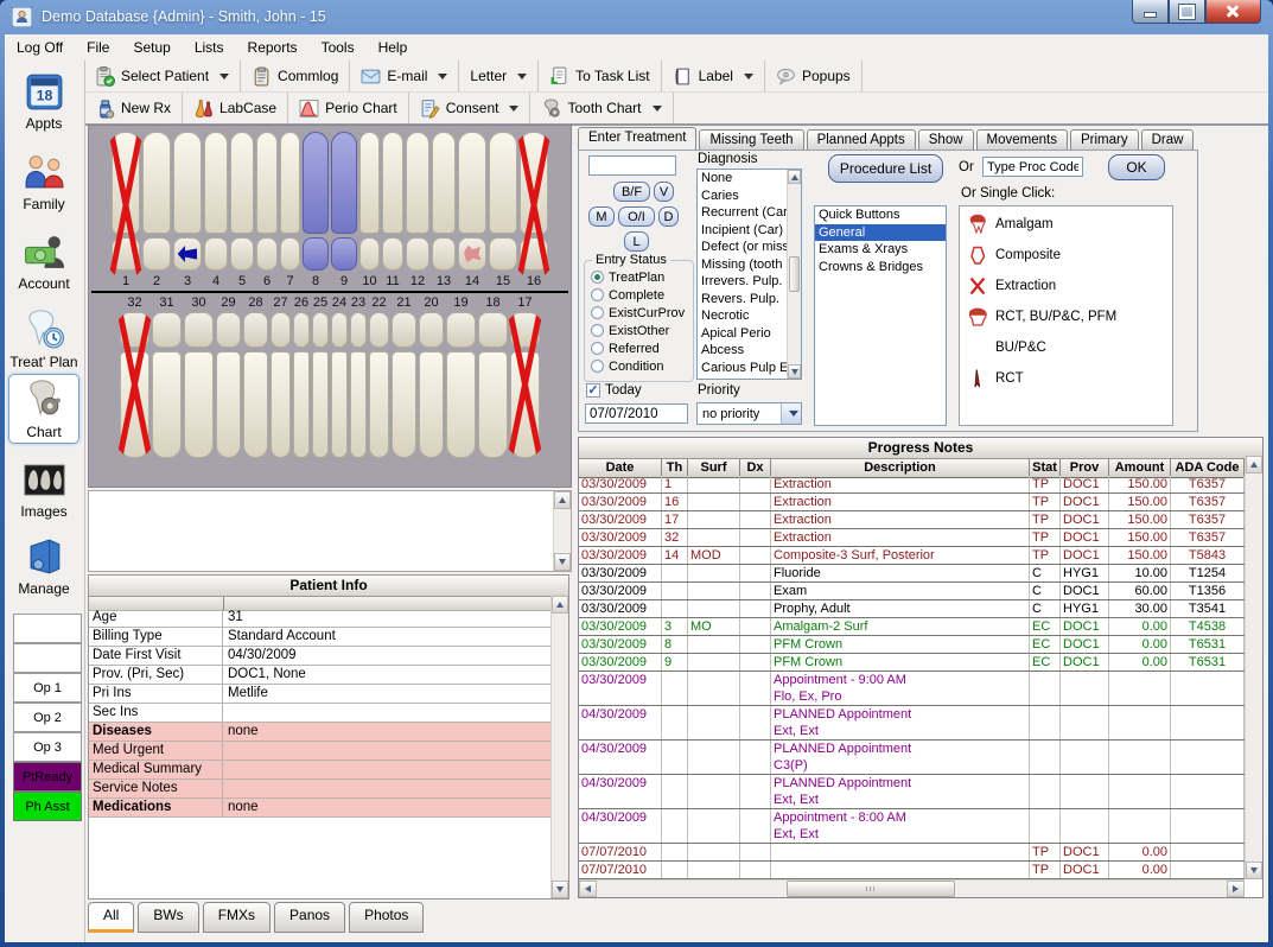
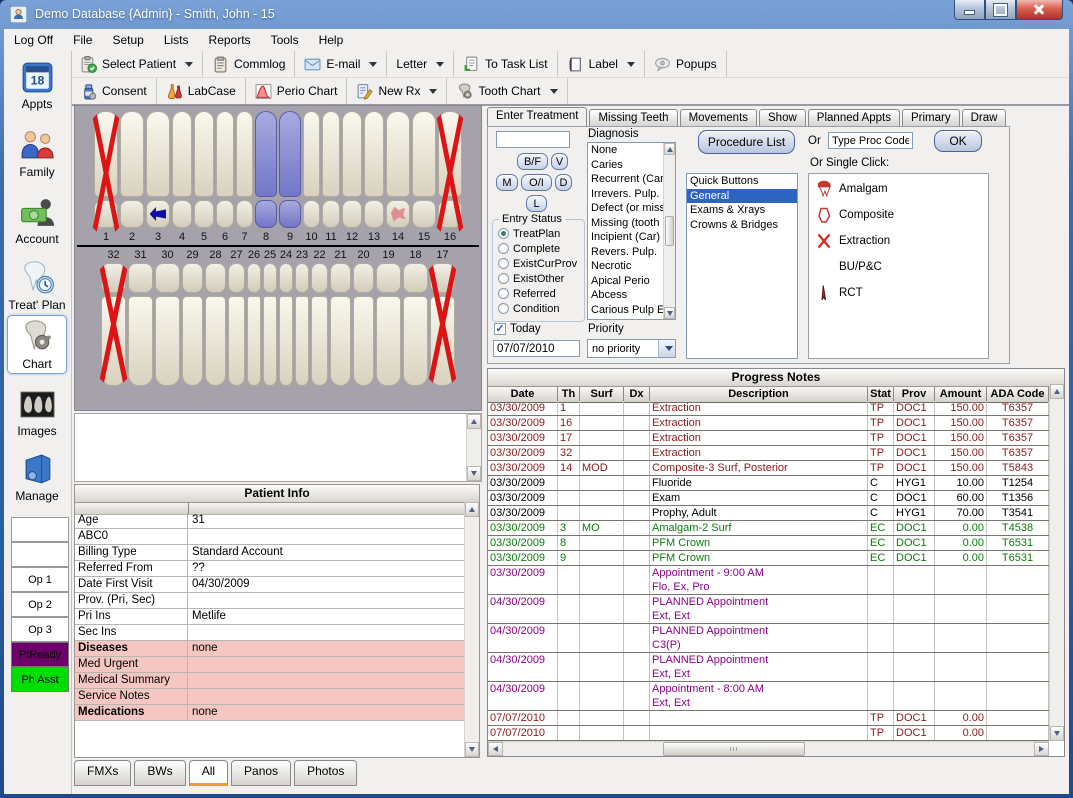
  Demo Database {Admin} - Smith, John - 15
  Log Off
  File
  Setup
  Lists
  Reports
  Tools
  Help
  Select Patient
  Commlog
  E-mail
  Letter
  To Task List
  Label
  Popups
- New Rx
+ Consent
  LabCase
  Perio Chart
- Consent
+ New Rx
  Tooth Chart
  18
  Appts
  Family
  Account
  Treat' Plan
  Chart
  Images
  Manage
  Op 1
  Op 2
  Op 3
  PtReady
  Ph Asst
  1
  2
  3
  4
  5
  6
  7
  8
  9
  10
  11
  12
  13
  14
  15
  16
  32
  31
  30
  29
  28
  27
  26
  25
  24
  23
  22
  21
  20
  19
  18
  17
  Patient Info
  Age
  31
+ ABC0
  Billing Type
  Standard Account
+ Referred From
+ ??
  Date First Visit
  04/30/2009
  Prov. (Pri, Sec)
- DOC1, None
  Pri Ins
  Metlife
  Sec Ins
  Diseases
  none
  Med Urgent
  Medical Summary
  Service Notes
  Medications
  none
- All
+ FMXs
  BWs
- FMXs
+ All
  Panos
  Photos
  Enter Treatment
  Missing Teeth
- Planned Appts
+ Movements
  Show
- Movements
+ Planned Appts
  Primary
  Draw
  B/F
  V
  M
  O/I
  D
  L
  Entry Status
  TreatPlan
  Complete
  ExistCurProv
  ExistOther
  Referred
  Condition
  ✓
  Today
  07/07/2010
  Diagnosis
  None
  Caries
  Recurrent (Car
- Incipient (Car)
+ Irrevers. Pulp.
  Defect (or mis
  Missing (tooth
- Irrevers. Pulp.
+ Incipient (Car)
  Revers. Pulp.
  Necrotic
  Apical Perio
  Abcess
  Carious Pulp E
  Priority
  no priority
  Procedure List
  Or
  Type Proc Code
  OK
  Or Single Click:
  Quick Buttons
  General
  Exams & Xrays
  Crowns & Bridges
  Amalgam
  Composite
  Extraction
- RCT, BU/P&C, PFM
  BU/P&C
  RCT
  Progress Notes
  Date
  Th
  Surf
  Dx
  Description
  Stat
  Prov
  Amount
  ADA Code
  03/30/2009
  1
  Extraction
  TP
  DOC1
  150.00
  T6357
  03/30/2009
  16
  Extraction
  TP
  DOC1
  150.00
  T6357
  03/30/2009
  17
  Extraction
  TP
  DOC1
  150.00
  T6357
  03/30/2009
  32
  Extraction
  TP
  DOC1
  150.00
  T6357
  03/30/2009
  14
  MOD
  Composite-3 Surf, Posterior
  TP
  DOC1
  150.00
  T5843
  03/30/2009
  Fluoride
  C
  HYG1
  10.00
  T1254
  03/30/2009
  Exam
  C
  DOC1
  60.00
  T1356
  03/30/2009
  Prophy, Adult
  C
  HYG1
- 30.00
+ 70.00
  T3541
  03/30/2009
  3
  MO
  Amalgam-2 Surf
  EC
  DOC1
  0.00
  T4538
  03/30/2009
  8
  PFM Crown
  EC
  DOC1
  0.00
  T6531
  03/30/2009
  9
  PFM Crown
  EC
  DOC1
  0.00
  T6531
  03/30/2009
  Appointment - 9:00 AM
  Flo, Ex, Pro
  04/30/2009
  PLANNED Appointment
  Ext, Ext
  04/30/2009
  PLANNED Appointment
  C3(P)
  04/30/2009
  PLANNED Appointment
  Ext, Ext
  04/30/2009
  Appointment - 8:00 AM
  Ext, Ext
  07/07/2010
  TP
  DOC1
  0.00
  07/07/2010
  TP
  DOC1
  0.00
